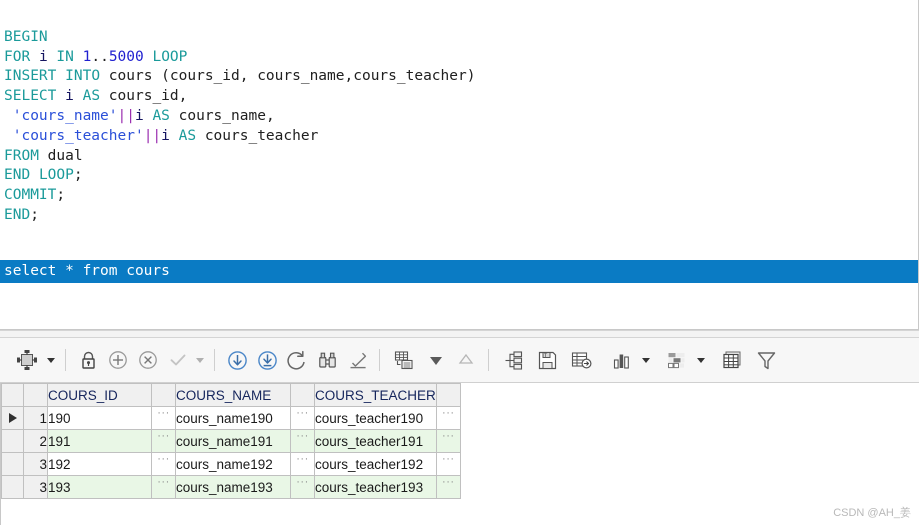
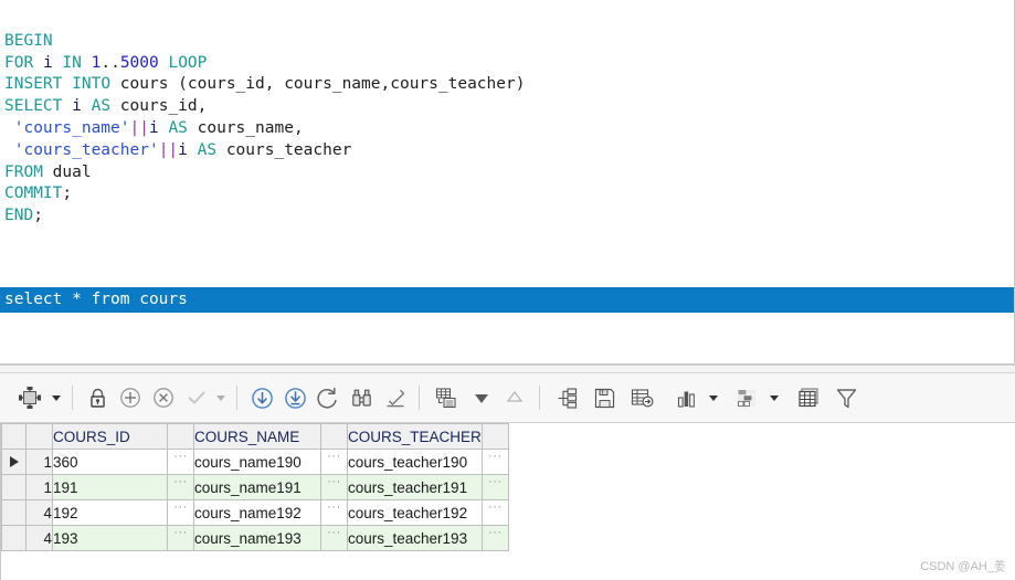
  BEGIN
  FOR i IN 1..5000 LOOP
  INSERT INTO cours (cours_id, cours_name,cours_teacher)
  SELECT i AS cours_id,
  'cours_name'||i AS cours_name,
  'cours_teacher'||i AS cours_teacher
  FROM dual
- END LOOP;
  COMMIT;
  END;
  select * from cours
  		COURS_ID		COURS_NAME		COURS_TEACHER
- 	1	190	···	cours_name190	···	cours_teacher190	···
+ 	1	360	···	cours_name190	···	cours_teacher190	···
- 	2	191	···	cours_name191	···	cours_teacher191	···
+ 	1	191	···	cours_name191	···	cours_teacher191	···
- 	3	192	···	cours_name192	···	cours_teacher192	···
+ 	4	192	···	cours_name192	···	cours_teacher192	···
- 	3	193	···	cours_name193	···	cours_teacher193	···
+ 	4	193	···	cours_name193	···	cours_teacher193	···
  CSDN @AH_姜
